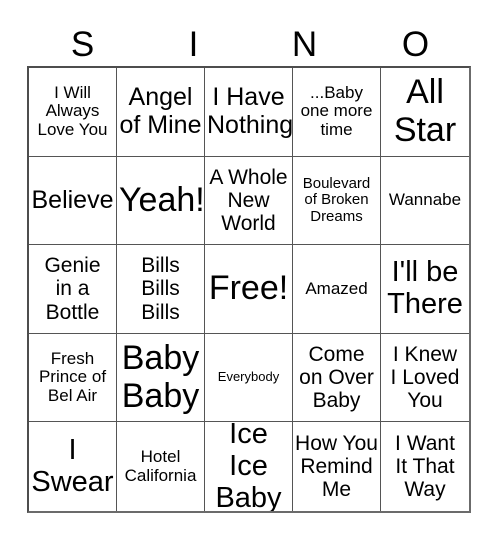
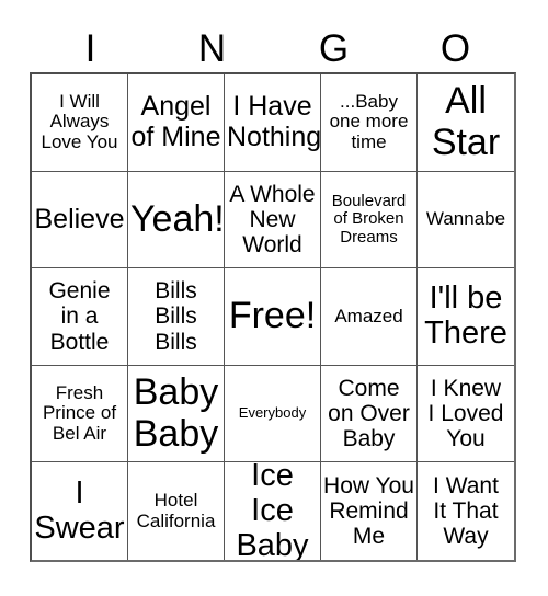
- S
  I
  N
+ G
  O
  I Will
  Always
  Love You
  Angel
  of Mine
  I Have
  Nothing
  ...Baby
  one more
  time
  All
  Star
  Believe
  Yeah!
  A Whole
  New
  World
  Boulevard
  of Broken
  Dreams
  Wannabe
  Genie
  in a
  Bottle
  Bills
  Bills
  Bills
  Free!
  Amazed
  I'll be
  There
  Fresh
  Prince of
  Bel Air
  Baby
  Baby
  Everybody
  Come
  on Over
  Baby
  I Knew
  I Loved
  You
  I
  Swear
  Hotel
  California
  Ice Ice
  Baby
  How You
  Remind
  Me
  I Want
  It That
  Way
